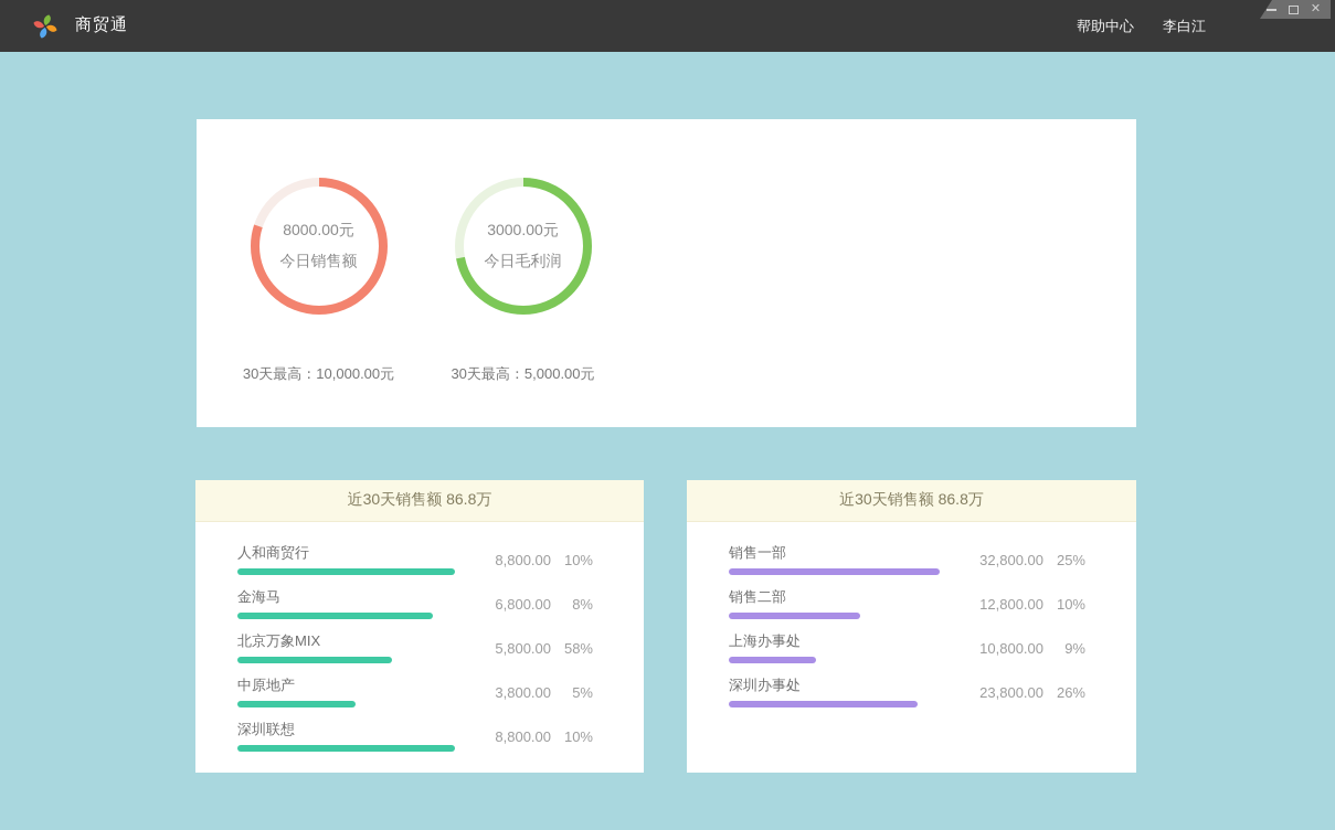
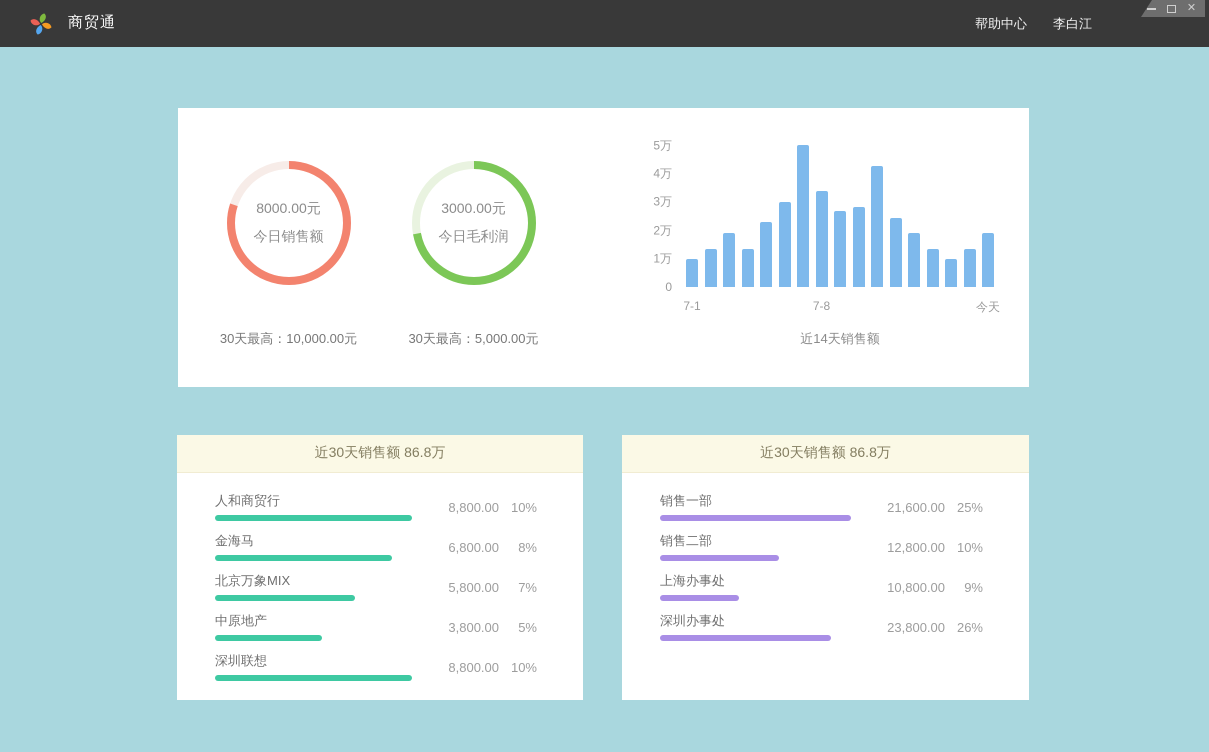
  商贸通
  帮助中心
  李白江
  ✕
  8000.00元
  今日销售额
  30天最高：10,000.00元
  3000.00元
  今日毛利润
  30天最高：5,000.00元
+ 0
+ 1万
+ 2万
+ 3万
+ 4万
+ 5万
+ 7-1
+ 7-8
+ 今天
+ 近14天销售额
  近30天销售额 86.8万
  人和商贸行
  8,800.00
  10%
  金海马
  6,800.00
  8%
  北京万象MIX
  5,800.00
- 58%
+ 7%
  中原地产
  3,800.00
  5%
  深圳联想
  8,800.00
  10%
  近30天销售额 86.8万
  销售一部
- 32,800.00
+ 21,600.00
  25%
  销售二部
  12,800.00
  10%
  上海办事处
  10,800.00
  9%
  深圳办事处
  23,800.00
  26%
